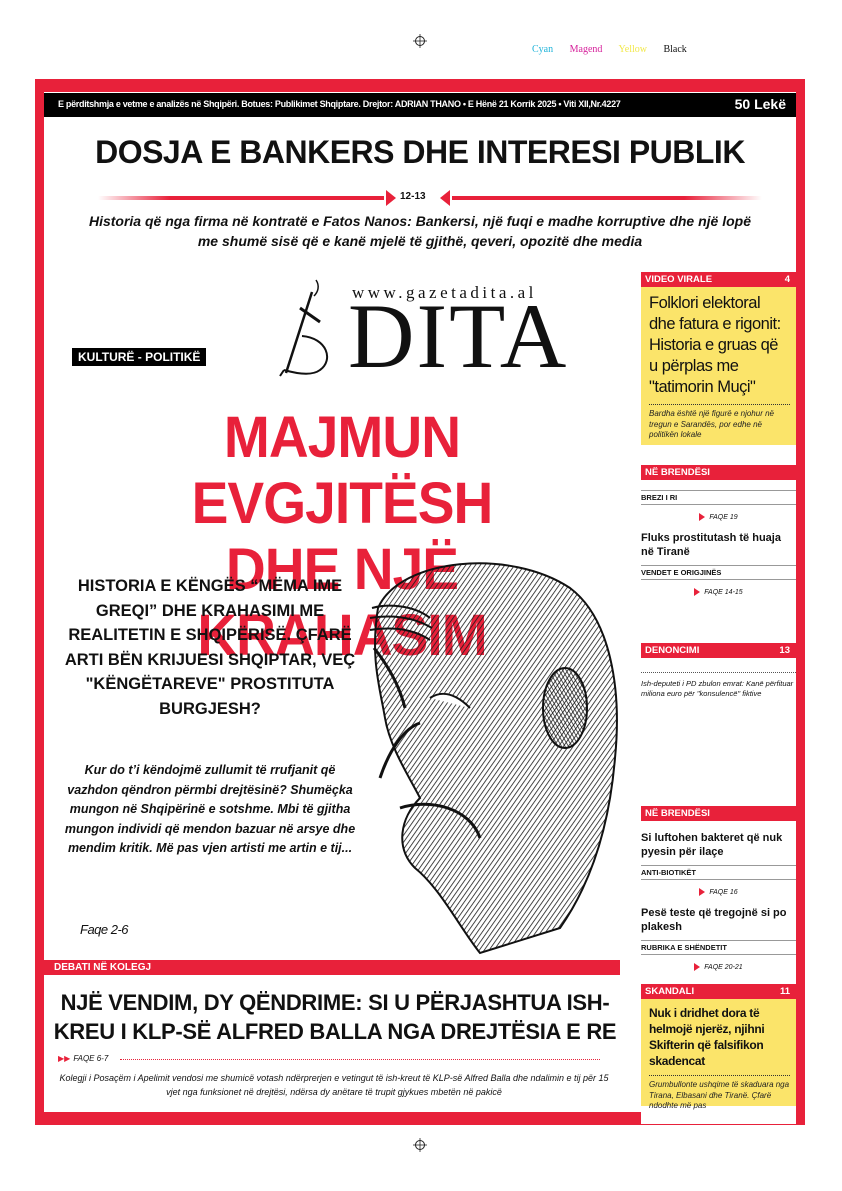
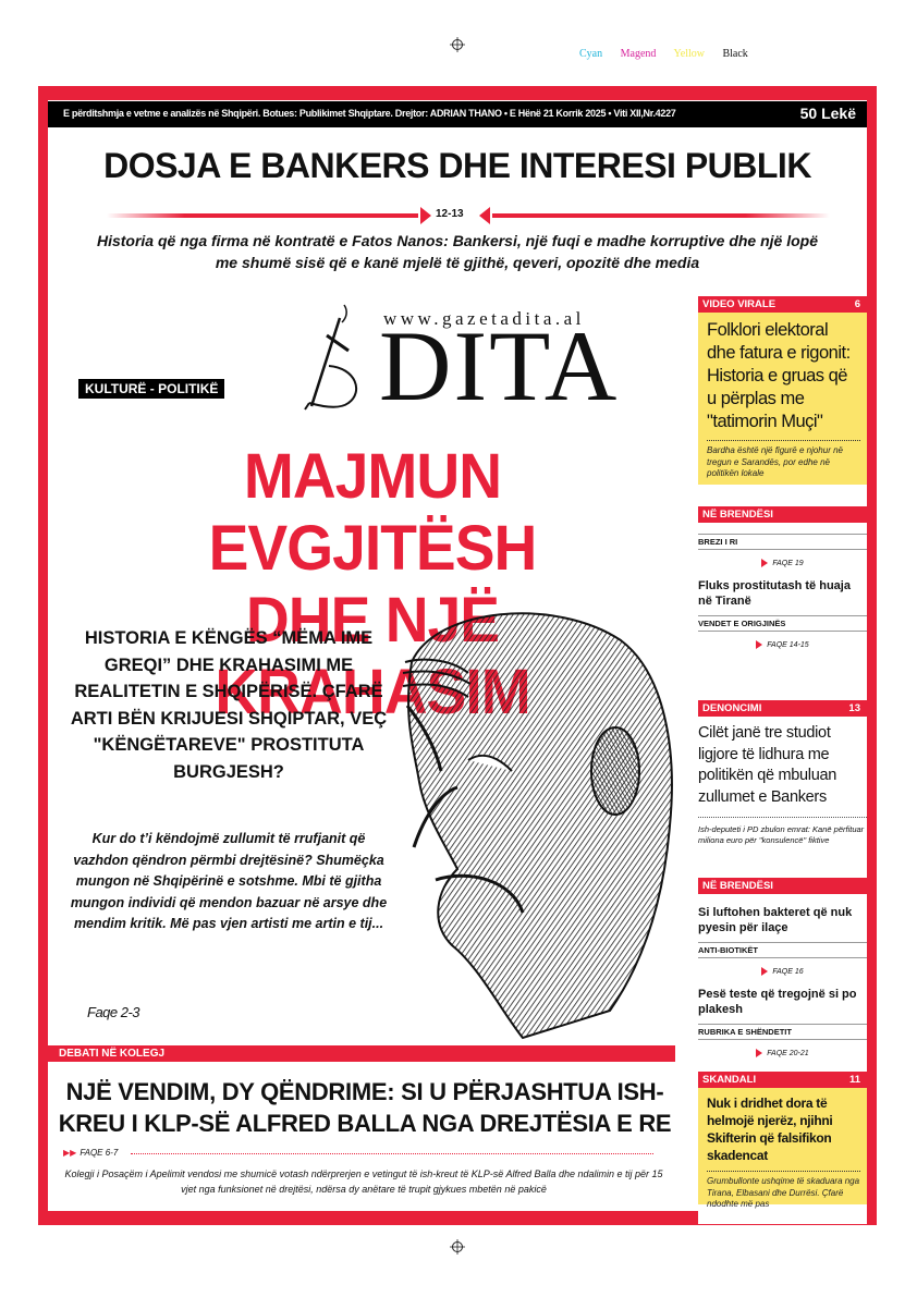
  Cyan Magend Yellow Black
  E përditshmja e vetme e analizës në Shqipëri. Botues: Publikimet Shqiptare. Drejtor: ADRIAN THANO • E Hënë 21 Korrik 2025 • Viti XII,Nr.4227
  50 Lekë
  DOSJA E BANKERS DHE INTERESI PUBLIK
  12-13
  Historia që nga firma në kontratë e Fatos Nanos: Bankersi, një fuqi e madhe korruptive dhe një lopë me shumë sisë që e kanë mjelë të gjithë, qeveri, opozitë dhe media
  www.gazetadita.al
  DITA
  KULTURË - POLITIKË
  MAJMUN EVGJITËSH
  DHE NJ KRAHA
  HISTORIA E KËNGËS “MËMA IME GREQI” DHE KRAHASIMI ME REALITETIN E SHQIPËRISË. ÇFARË ARTI BËN KRIJUESI SHQIPTAR, VEÇ "KËNGËTAREVE" PROSTITUTA BURGJESH?
  Kur do t’i këndojmë zullumit të rrufjanit që vazhdon qëndron përmbi drejtësinë? Shumëçka mungon në Shqipërinë e sotshme. Mbi të gjitha mungon individi që mendon bazuar në arsye dhe mendim kritik. Më pas vjen artisti me artin e tij...
- Faqe 2-6
+ Faqe 2-3
  DEBATI NË KOLEGJ
  NJË VENDIM, DY QËNDRIME: SI U PËRJASHTUA ISH-KREU I KLP-SË ALFRED BALLA NGA DREJTËSIA E RE
  ▶▶ FAQE 6-7
  Kolegji i Posaçëm i Apelimit vendosi me shumicë votash ndërprerjen e vetingut të ish-kreut të KLP-së Alfred Balla dhe ndalimin e tij për 15 vjet nga funksionet në drejtësi, ndërsa dy anëtare të trupit gjykues mbetën në pakicë
  VIDEO VIRALE
- 4
+ 6
  Folklori elektoral dhe fatura e rigonit: Historia e gruas që u përplas me "tatimorin Muçi"
  Bardha është një figurë e njohur në tregun e Sarandës, por edhe në politikën lokale
  NË BRENDËSI
  BREZI I RI
  Fluks prostitutash të huaja në Tiranë
  VENDET E ORIGJINËS
  DENONCIMI
  13
+ Cilët janë tre studiot ligjore të lidhura me politikën që mbuluan zullumet e Bankers
  Ish-deputeti i PD zbulon emrat: Kanë përfituar miliona euro për "konsulencë" fiktive
  NË BRENDËSI
  Si luftohen bakteret që nuk pyesin për ilaçe
  ANTI-BIOTIKËT
  Pesë teste që tregojnë si po plakesh
  RUBRIKA E SHËNDETIT
  SKANDALI
  11
  Nuk i dridhet dora të helmojë njerëz, njihni Skifterin që falsifikon skadencat
- Grumbullonte ushqime të skaduara nga Tirana, Elbasani dhe Tiranë. Çfarë ndodhte më pas
+ Grumbullonte ushqime të skaduara nga Tirana, Elbasani dhe Durrësi. Çfarë ndodhte më pas
